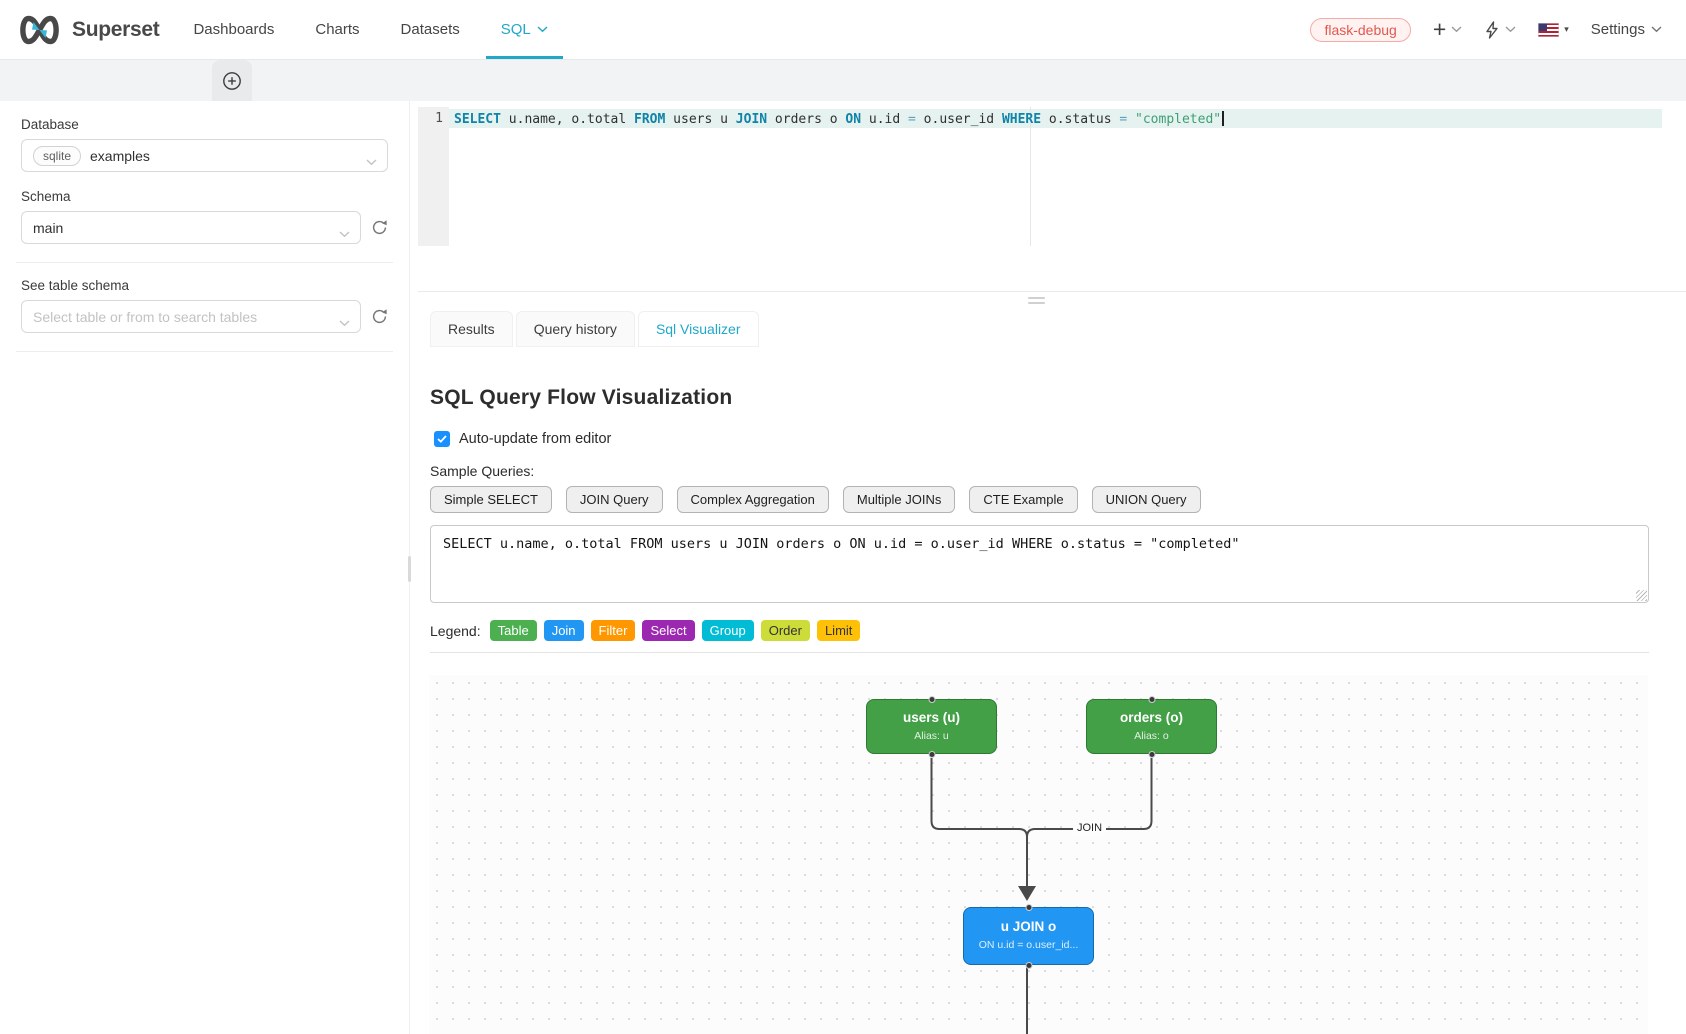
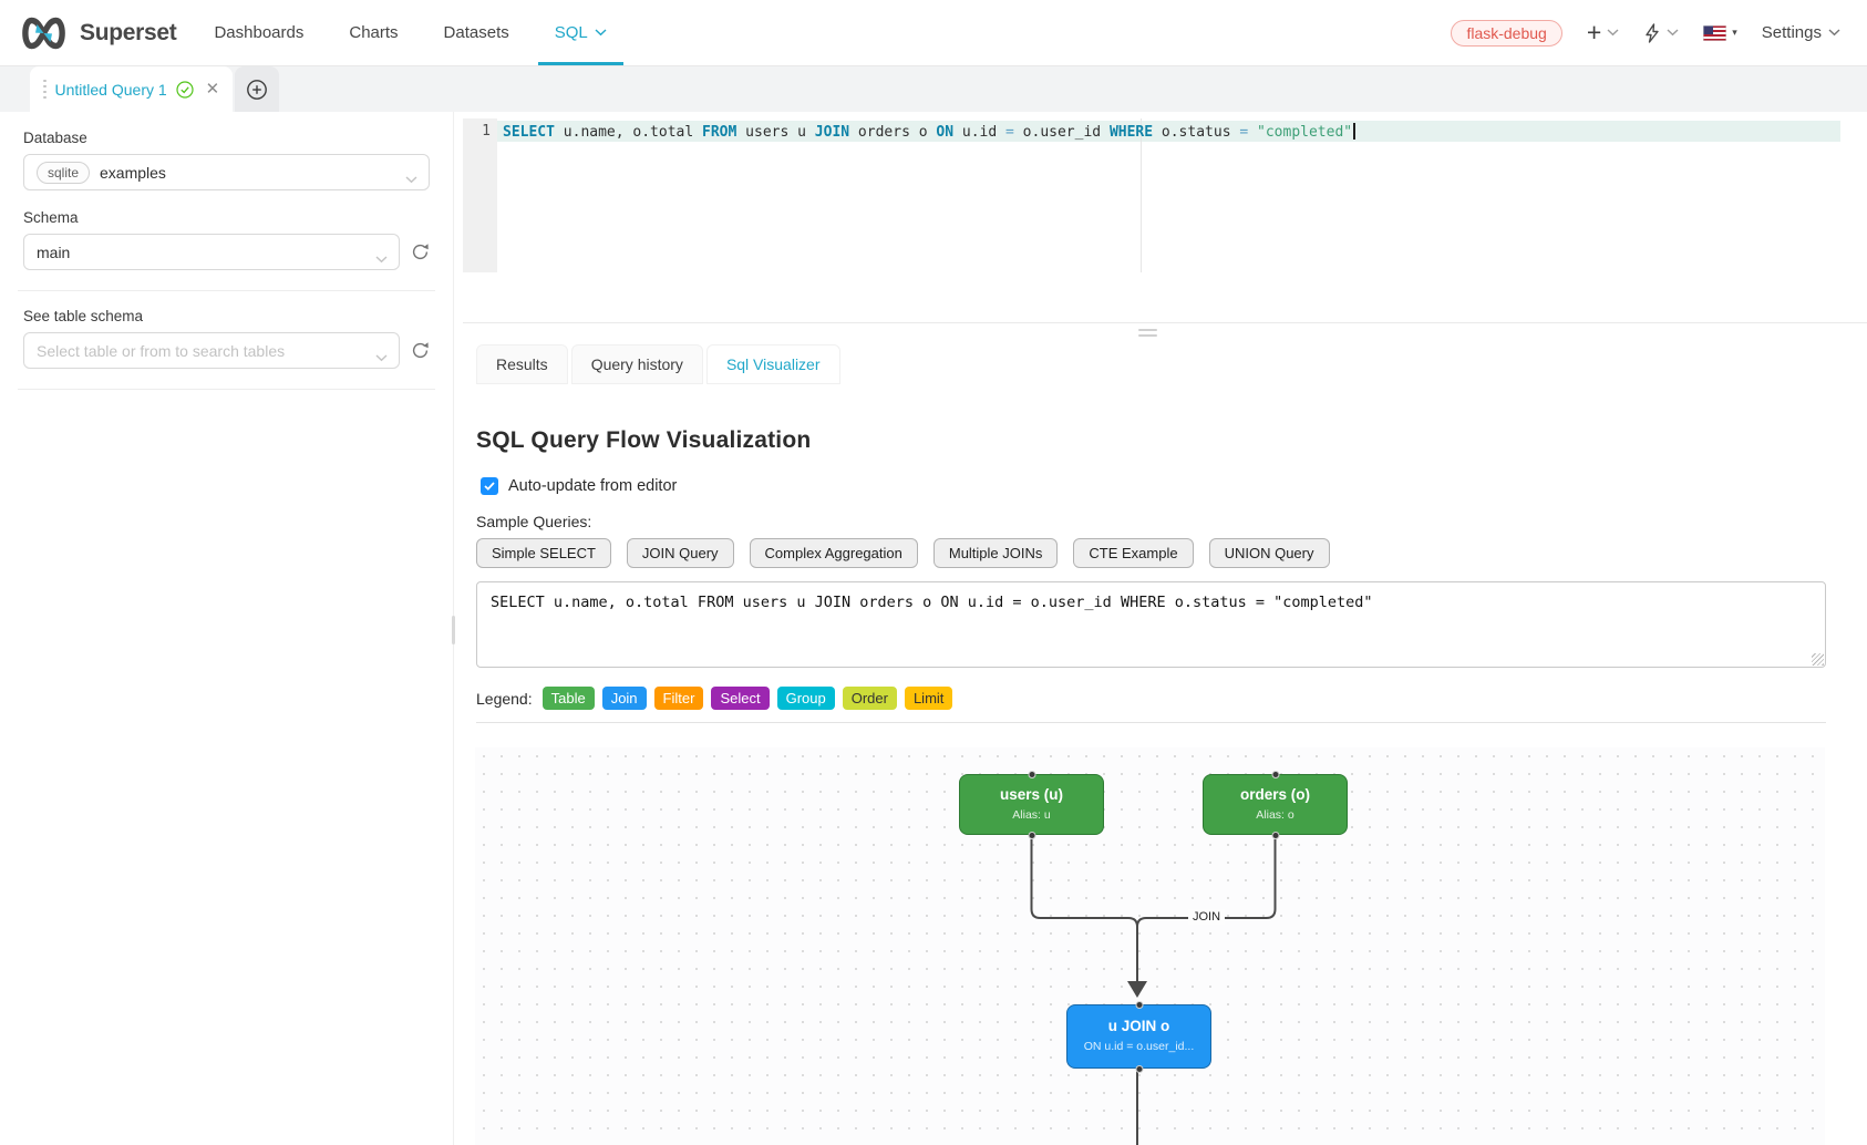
  Superset
  Dashboards
  Charts
  Datasets
  SQL
  flask-debug
  +
  ▾
  Settings
+ Untitled Query 1
+ ✕
  Database
  sqlite
  examples
  Schema
  main
  See table schema
  Select table or from to search tables
  1
  SELECT u.name, o.total FROM users u JOIN orders o ON u.id = o.user_id WHERE o.status = "completed"
  Results
  Query history
  Sql Visualizer
  SQL Query Flow Visualization
  Auto-update from editor
  Sample Queries:
  Simple SELECT
  JOIN Query
  Complex Aggregation
  Multiple JOINs
  CTE Example
  UNION Query
  SELECT u.name, o.total FROM users u JOIN orders o ON u.id = o.user_id WHERE o.status = "completed"
  Legend:
  Table
  Join
  Filter
  Select
  Group
  Order
  Limit
  JOIN
  users (u)
  Alias: u
  orders (o)
  Alias: o
  u JOIN o
  ON u.id = o.user_id...
